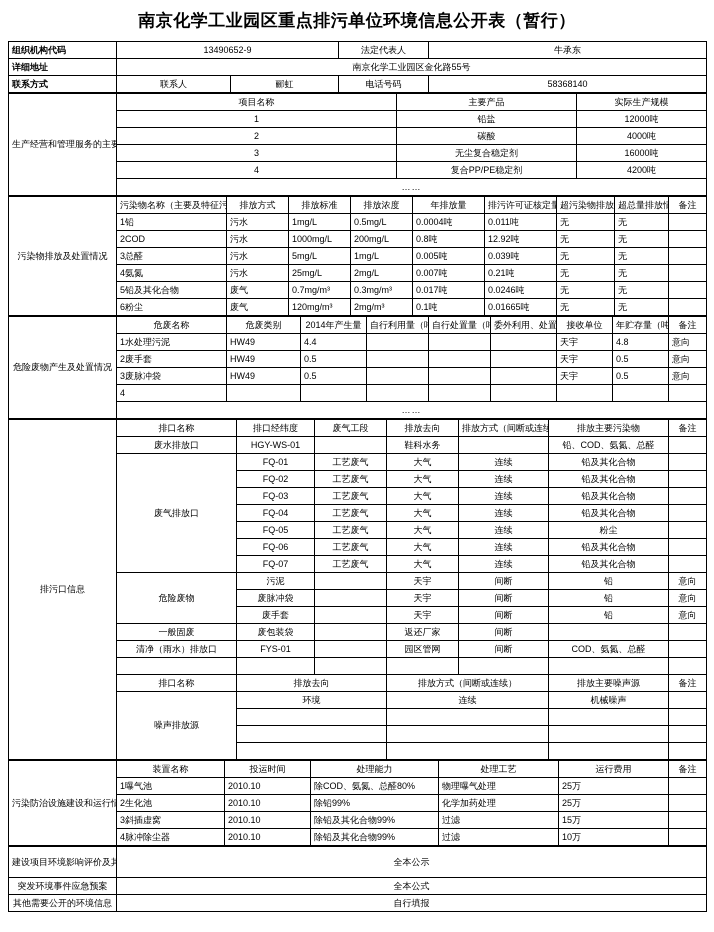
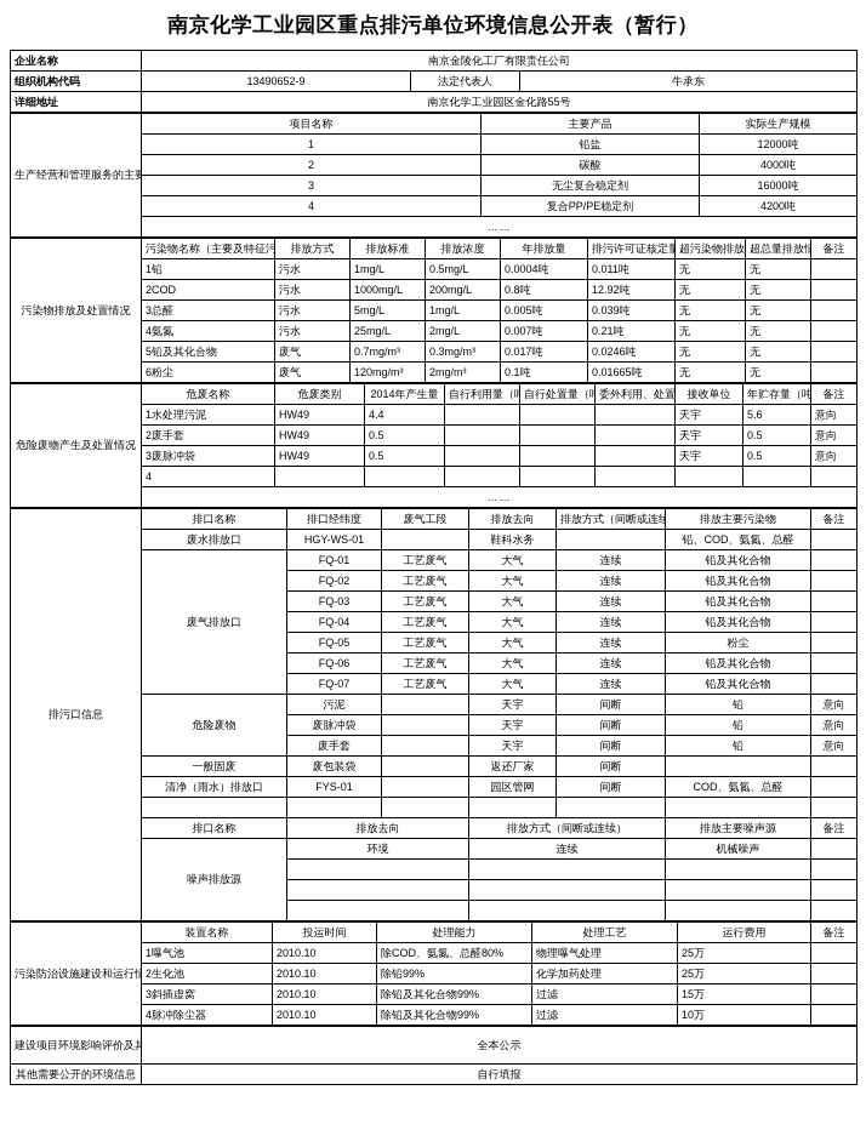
  南京化学工业园区重点排污单位环境信息公开表（暂行）
+ 企业名称	南京金陵化工厂有限责任公司
  组织机构代码	13490652-9	法定代表人	牛承东
  详细地址	南京化学工业园区金化路55号
- 联系方式	联系人	郦虹	电话号码	58368140
  生产经营和管理服务的主要	项目名称	主要产品	实际生产规模
  1	铅盐	12000吨
  2	碳酸	4000吨
  3	无尘复合稳定剂	16000吨
  4	复合PP/PE稳定剂	4200吨
  ……
  污染物排放及处置情况	污染物名称（主要及特征污	排放方式	排放标准	排放浓度	年排放量	排污许可证核定量	超污染物排放	超总量排放情	备注
  1铅	污水	1mg/L	0.5mg/L	0.0004吨	0.011吨	无	无
  2COD	污水	1000mg/L	200mg/L	0.8吨	12.92吨	无	无
  3总醛	污水	5mg/L	1mg/L	0.005吨	0.039吨	无	无
  4氨氮	污水	25mg/L	2mg/L	0.007吨	0.21吨	无	无
  5铅及其化合物	废气	0.7mg/m³	0.3mg/m³	0.017吨	0.0246吨	无	无
  6粉尘	废气	120mg/m³	2mg/m³	0.1吨	0.01665吨	无	无
  危险废物产生及处置情况	危废名称	危废类别	2014年产生量	自行利用量（	自行处置量（	委外利用、处置	接收单位	年贮存量（吨	备注
- 1水处理污泥	HW49	4.4				天宇	4.8	意向
+ 1水处理污泥	HW49	4.4				天宇	5.6	意向
  2废手套	HW49	0.5				天宇	0.5	意向
  3废脉冲袋	HW49	0.5				天宇	0.5	意向
  4
  ……
  排污口信息	排口名称	排口经纬度	废气工段	排放去向	排放方式（间断或连续	排放主要污染物	备注
  废水排放口	HGY-WS-01		鞋科水务		铅、COD、氨氮、总醛
  废气排放口	FQ-01	工艺废气	大气	连续	铅及其化合物
  FQ-02	工艺废气	大气	连续	铅及其化合物
  FQ-03	工艺废气	大气	连续	铅及其化合物
  FQ-04	工艺废气	大气	连续	铅及其化合物
  FQ-05	工艺废气	大气	连续	粉尘
  FQ-06	工艺废气	大气	连续	铅及其化合物
  FQ-07	工艺废气	大气	连续	铅及其化合物
  危险废物	污泥		天宇	间断	铅	意向
  废脉冲袋		天宇	间断	铅	意向
  废手套		天宇	间断	铅	意向
  一般固废	废包装袋		返还厂家	间断
  清净（雨水）排放口	FYS-01		园区管网	间断	COD、氨氮、总醛
  排口名称	排放去向	排放方式（间断或连续）	排放主要噪声源	备注
  噪声排放源	环境	连续	机械噪声
  污染防治设施建设和运行情	装置名称	投运时间	处理能力	处理工艺	运行费用	备注
  1曝气池	2010.10	除COD、氨氮、总醛80%	物理曝气处理	25万
  2生化池	2010.10	除铅99%	化学加药处理	25万
  3斜插虚窝	2010.10	除铅及其化合物99%	过滤	15万
  4脉冲除尘器	2010.10	除铅及其化合物99%	过滤	10万
- 突发环境事件应急预案	全本公式
  其他需要公开的环境信息	自行填报
